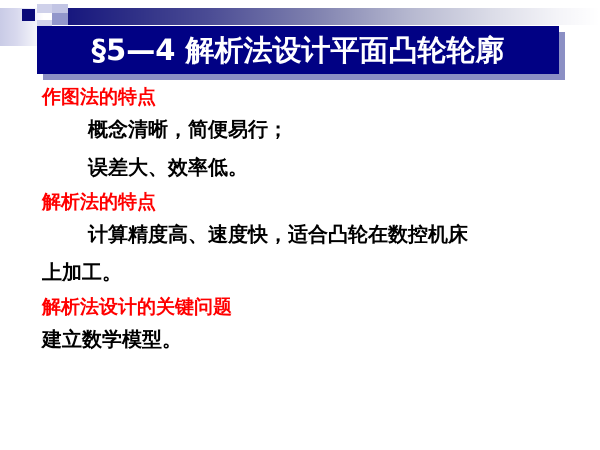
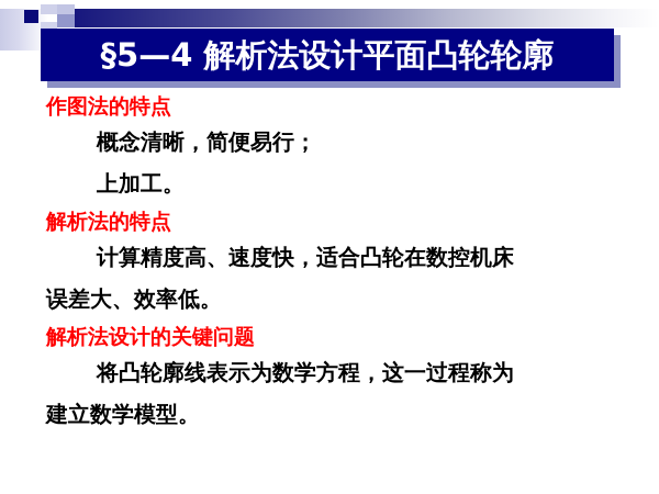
  §5—4 解析法设计平面凸轮轮廓
  作图法的特点
  概念清晰，简便易行；
- 误差大、效率低。
+ 上加工。
  解析法的特点
  计算精度高、速度快，适合凸轮在数控机床
- 上加工。
+ 误差大、效率低。
  解析法设计的关键问题
+ 将凸轮廓线表示为数学方程，这一过程称为
  建立数学模型。
